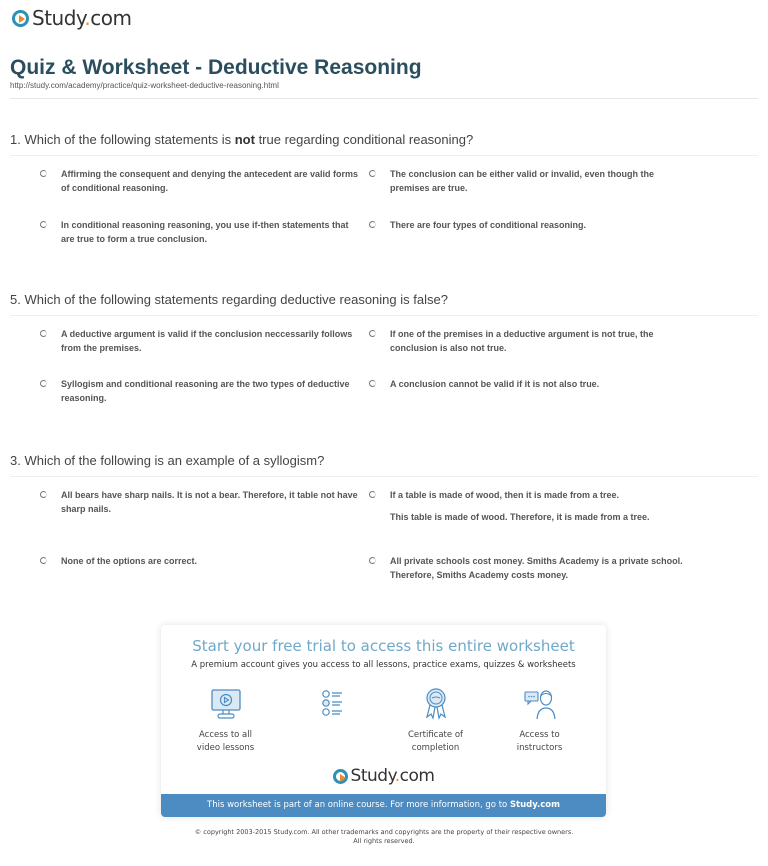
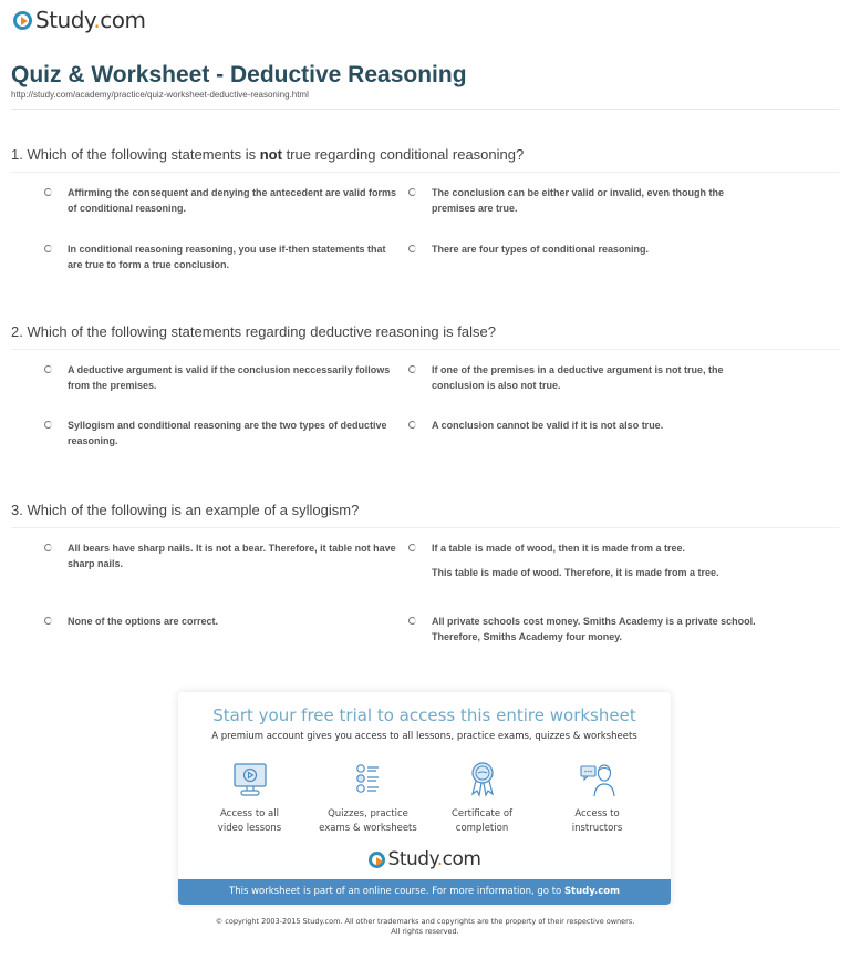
  Study.com
  Quiz & Worksheet - Deductive Reasoning
  http://study.com/academy/practice/quiz-worksheet-deductive-reasoning.html
  1. Which of the following statements is not true regarding conditional reasoning?
  Affirming the consequent and denying the antecedent are valid forms of conditional reasoning.
  The conclusion can be either valid or invalid, even though the premises are true.
  In conditional reasoning reasoning, you use if-then statements that are true to form a true conclusion.
  There are four types of conditional reasoning.
- 5. Which of the following statements regarding deductive reasoning is false?
+ 2. Which of the following statements regarding deductive reasoning is false?
  A deductive argument is valid if the conclusion neccessarily follows from the premises.
  If one of the premises in a deductive argument is not true, the conclusion is also not true.
  Syllogism and conditional reasoning are the two types of deductive reasoning.
  A conclusion cannot be valid if it is not also true.
  3. Which of the following is an example of a syllogism?
  All bears have sharp nails. It is not a bear. Therefore, it table not have sharp nails.
  If a table is made of wood, then it is made from a tree.
  This table is made of wood. Therefore, it is made from a tree.
  None of the options are correct.
- All private schools cost money. Smiths Academy is a private school. Therefore, Smiths Academy costs money.
+ All private schools cost money. Smiths Academy is a private school. Therefore, Smiths Academy four money.
  Start your free trial to access this entire worksheet
  A premium account gives you access to all lessons, practice exams, quizzes & worksheets
  Access to all
  video lessons
+ Quizzes, practice
+ exams & worksheets
  Certificate of
  completion
  Access to
  instructors
  Study.com
  This worksheet is part of an online course. For more information, go to Study.com
  © copyright 2003-2015 Study.com. All other trademarks and copyrights are the property of their respective owners.
  All rights reserved.
